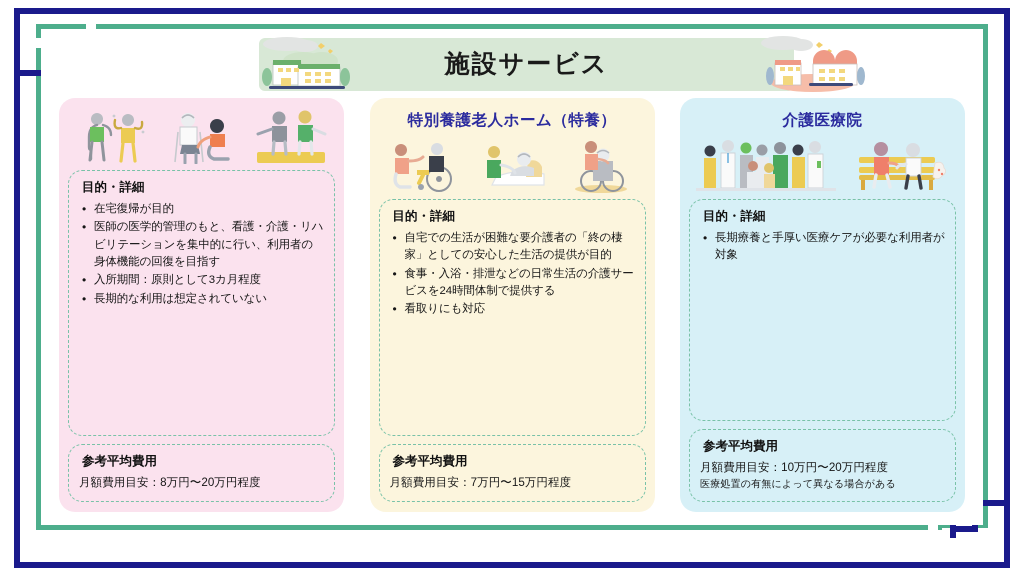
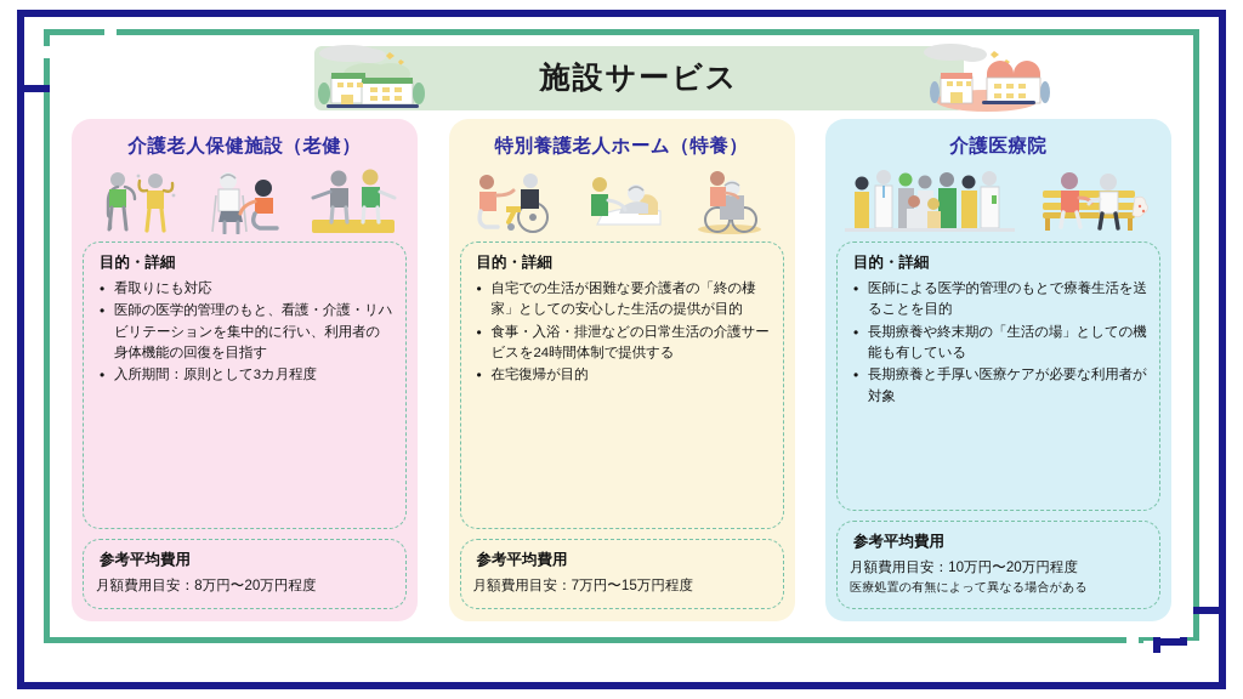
  施設サービス
+ 介護老人保健施設（老健）
  目的・詳細
- 在宅復帰が目的
+ 看取りにも対応
  医師の医学的管理のもと、看護・介護・リハビリテーションを集中的に行い、利用者の身体機能の回復を目指す
  入所期間：原則として3カ月程度
- 長期的な利用は想定されていない
  参考平均費用
  月額費用目安：8万円〜20万円程度
  特別養護老人ホーム（特養）
  目的・詳細
  自宅での生活が困難な要介護者の「終の棲家」としての安心した生活の提供が目的
  食事・入浴・排泄などの日常生活の介護サービスを24時間体制で提供する
- 看取りにも対応
+ 在宅復帰が目的
  参考平均費用
  月額費用目安：7万円〜15万円程度
  介護医療院
  目的・詳細
+ 医師による医学的管理のもとで療養生活を送ることを目的
+ 長期療養や終末期の「生活の場」としての機能も有している
  長期療養と手厚い医療ケアが必要な利用者が対象
  参考平均費用
  月額費用目安：10万円〜20万円程度
  医療処置の有無によって異なる場合がある
